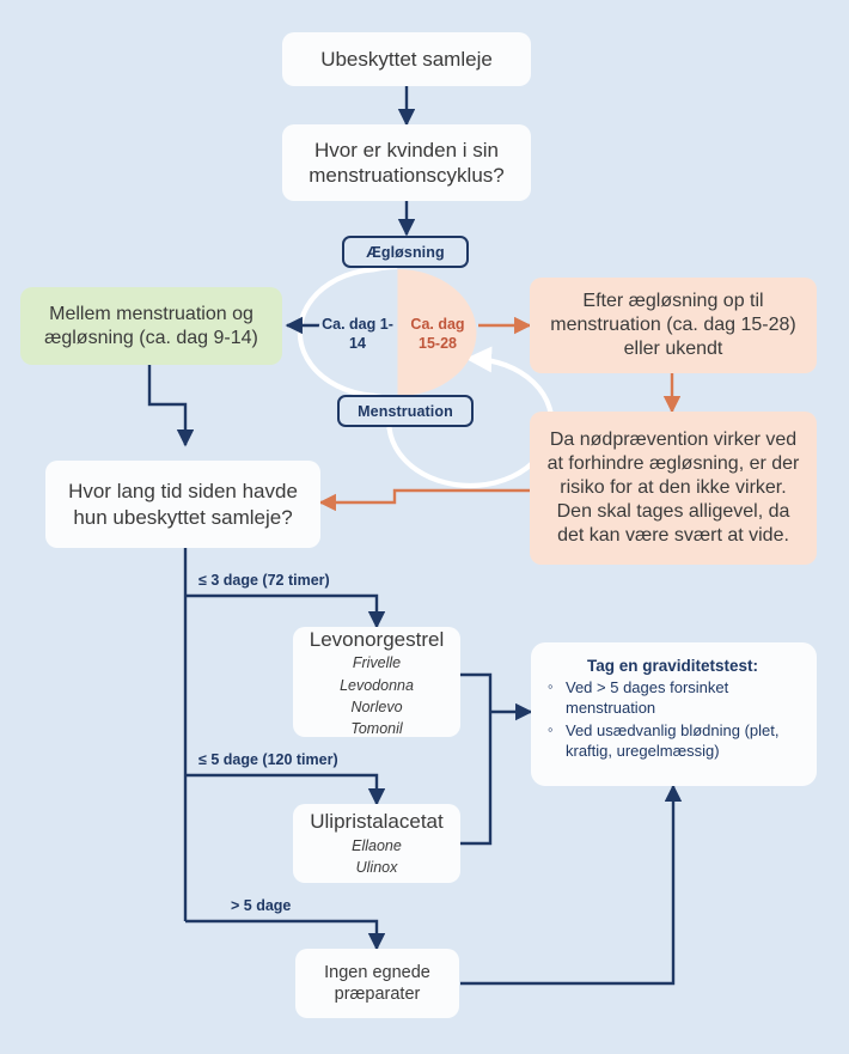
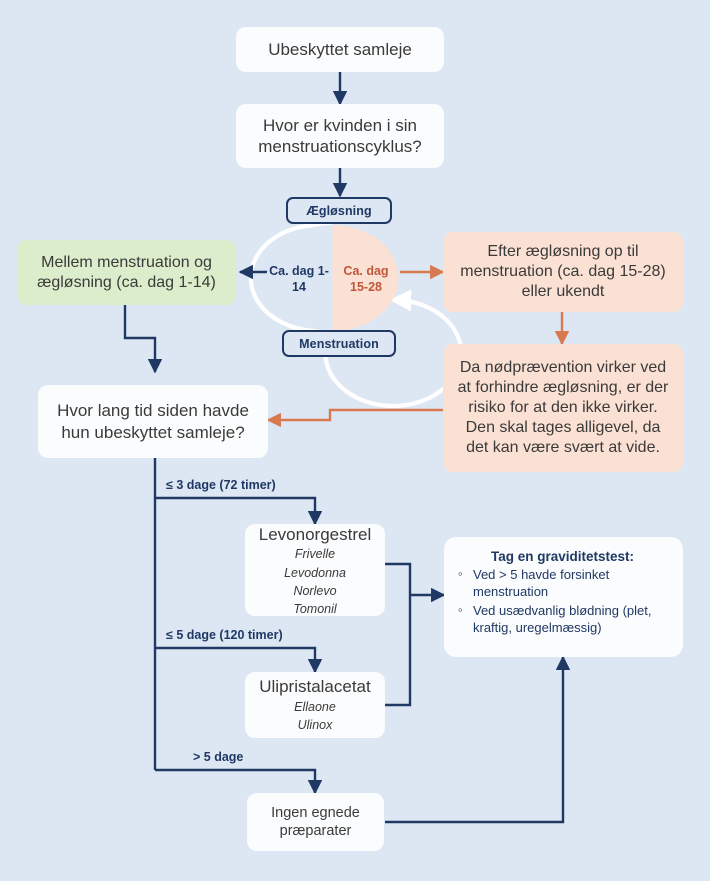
  Ubeskyttet samleje
  Hvor er kvinden i sin menstruationscyklus?
  Ægløsning
  Ca. dag 1-14
  Ca. dag 15-28
  Menstruation
- Mellem menstruation og ægløsning (ca. dag 9-14)
+ Mellem menstruation og ægløsning (ca. dag 1-14)
  Efter ægløsning op til menstruation (ca. dag 15-28) eller ukendt
  Da nødprævention virker ved at forhindre ægløsning, er der risiko for at den ikke virker. Den skal tages alligevel, da det kan være svært at vide.
  Hvor lang tid siden havde hun ubeskyttet samleje?
  ≤ 3 dage (72 timer)
  ≤ 5 dage (120 timer)
  > 5 dage
  Levonorgestrel
  Frivelle
  Levodonna
  Norlevo
  Tomonil
  Ulipristalacetat
  Ellaone
  Ulinox
  Ingen egnede præparater
  Tag en graviditetstest:
- Ved > 5 dages forsinket menstruation
+ Ved > 5 havde forsinket menstruation
  Ved usædvanlig blødning (plet, kraftig, uregelmæssig)
